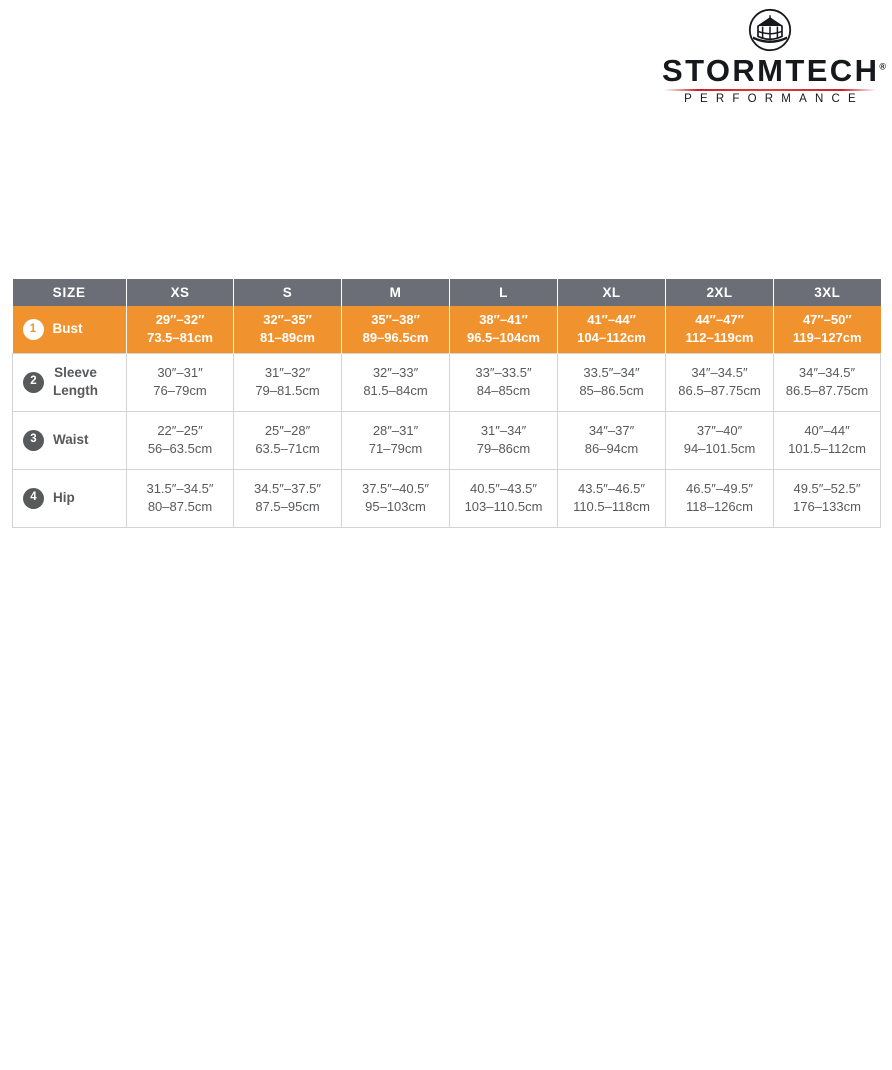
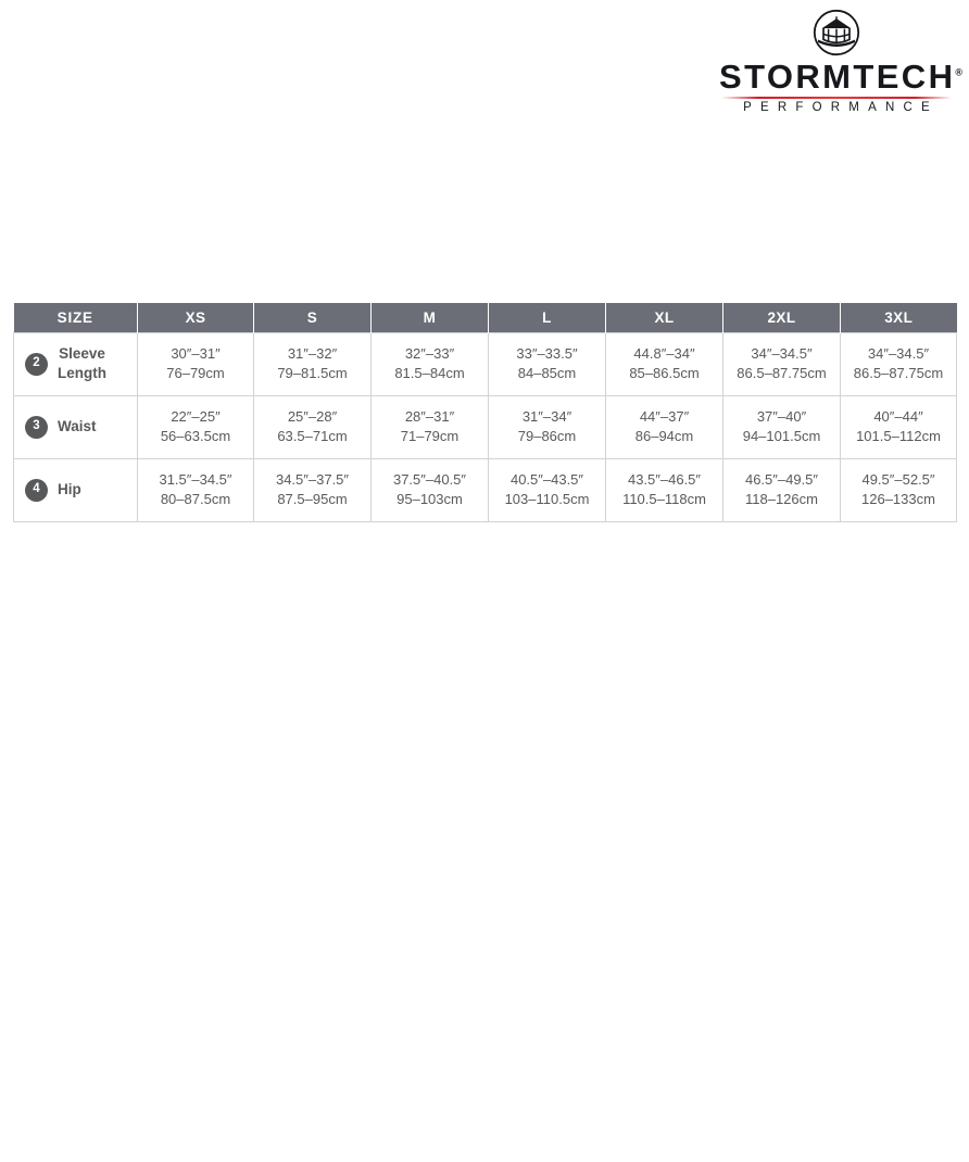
  STORMTECH®
  PERFORMANCE
  SIZE	XS	S	M	L	XL	2XL	3XL
- 1 Bust	29″–32″ 73.5–81cm	32″–35″ 81–89cm	35″–38″ 89–96.5cm	38″–41″ 96.5–104cm	41″–44″ 104–112cm	44″–47″ 112–119cm	47″–50″ 119–127cm
- 2 Sleeve Length	30″–31″ 76–79cm	31″–32″ 79–81.5cm	32″–33″ 81.5–84cm	33″–33.5″ 84–85cm	33.5″–34″ 85–86.5cm	34″–34.5″ 86.5–87.75cm	34″–34.5″ 86.5–87.75cm
+ 2 Sleeve Length	30″–31″ 76–79cm	31″–32″ 79–81.5cm	32″–33″ 81.5–84cm	33″–33.5″ 84–85cm	44.8″–34″ 85–86.5cm	34″–34.5″ 86.5–87.75cm	34″–34.5″ 86.5–87.75cm
- 3 Waist	22″–25″ 56–63.5cm	25″–28″ 63.5–71cm	28″–31″ 71–79cm	31″–34″ 79–86cm	34″–37″ 86–94cm	37″–40″ 94–101.5cm	40″–44″ 101.5–112cm
+ 3 Waist	22″–25″ 56–63.5cm	25″–28″ 63.5–71cm	28″–31″ 71–79cm	31″–34″ 79–86cm	44″–37″ 86–94cm	37″–40″ 94–101.5cm	40″–44″ 101.5–112cm
- 4 Hip	31.5″–34.5″ 80–87.5cm	34.5″–37.5″ 87.5–95cm	37.5″–40.5″ 95–103cm	40.5″–43.5″ 103–110.5cm	43.5″–46.5″ 110.5–118cm	46.5″–49.5″ 118–126cm	49.5″–52.5″ 176–133cm
+ 4 Hip	31.5″–34.5″ 80–87.5cm	34.5″–37.5″ 87.5–95cm	37.5″–40.5″ 95–103cm	40.5″–43.5″ 103–110.5cm	43.5″–46.5″ 110.5–118cm	46.5″–49.5″ 118–126cm	49.5″–52.5″ 126–133cm
